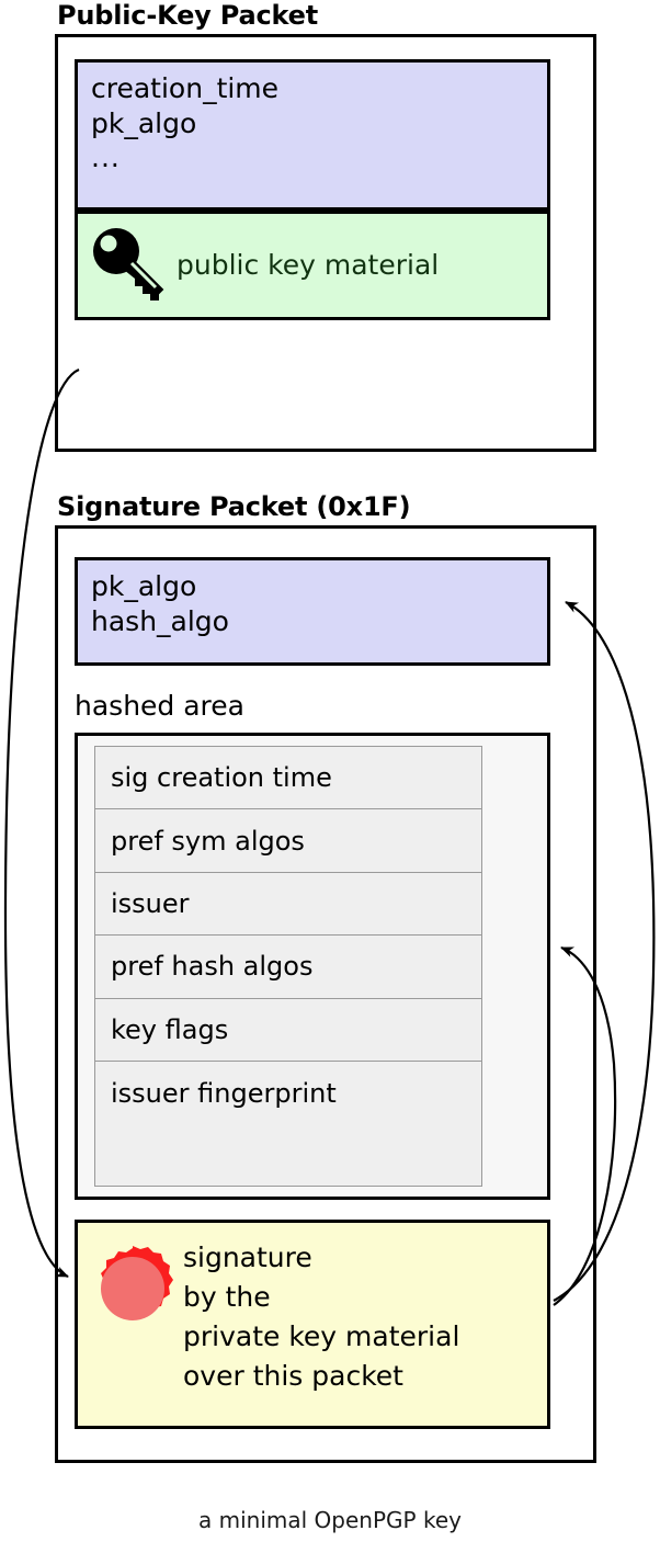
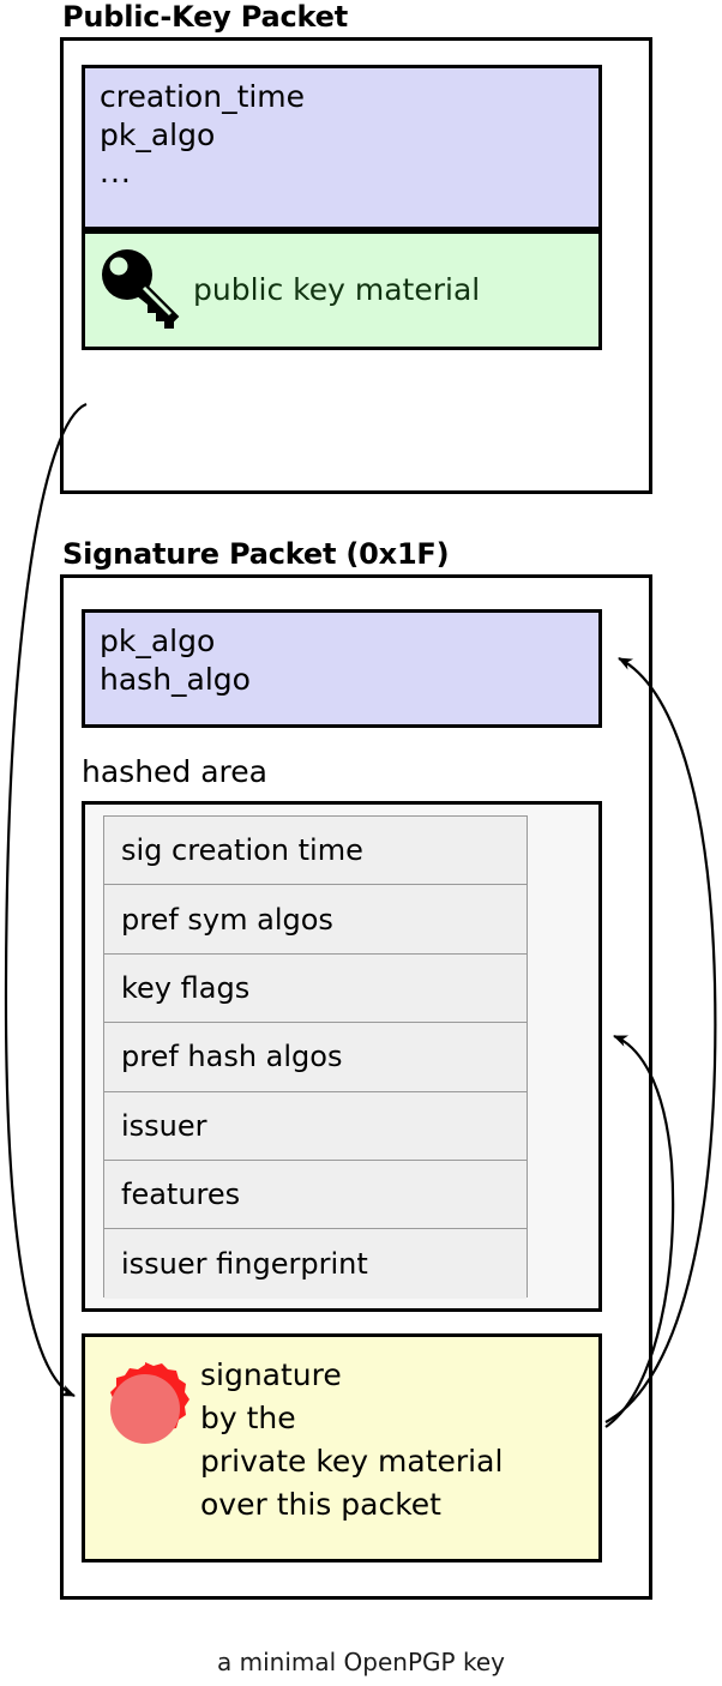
  Public-Key Packet
  creation_time
  pk_algo
  ...
  public key material
  Signature Packet (0x1F)
  pk_algo
  hash_algo
  hashed area
  sig creation time
  pref sym algos
- issuer
+ key flags
  pref hash algos
- key flags
+ issuer
+ features
  issuer fingerprint
  signature
  by the
  private key material
  over this packet
  a minimal OpenPGP key
